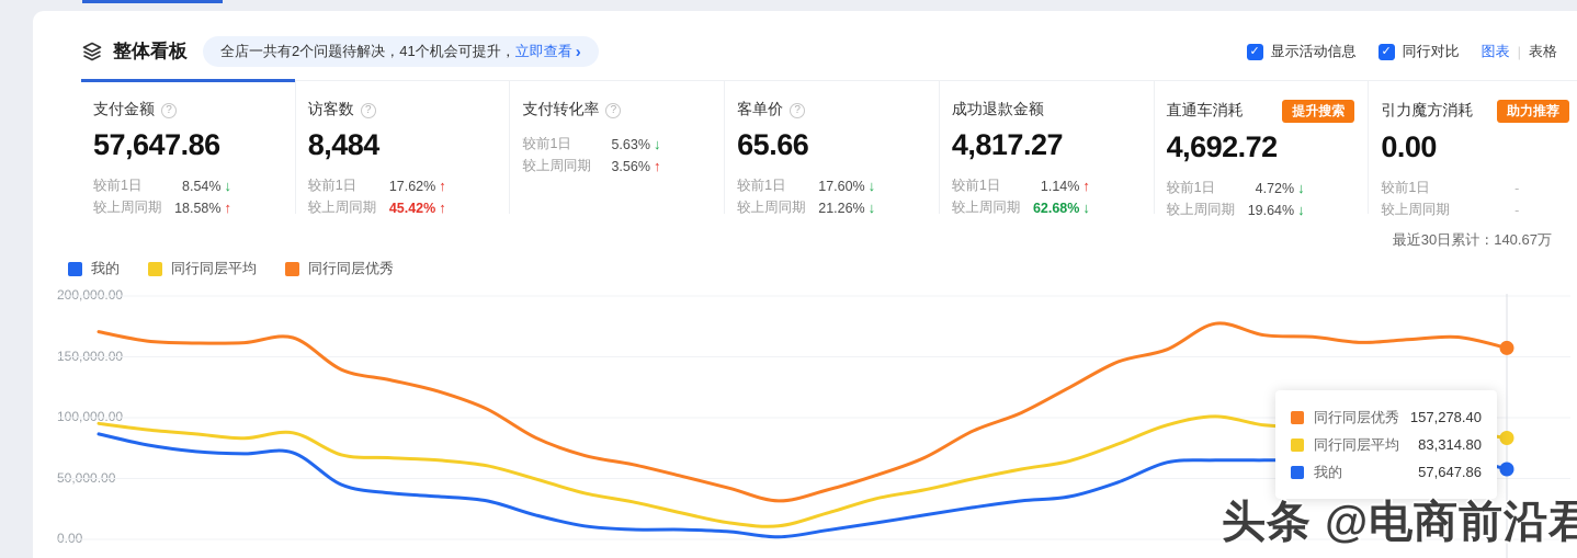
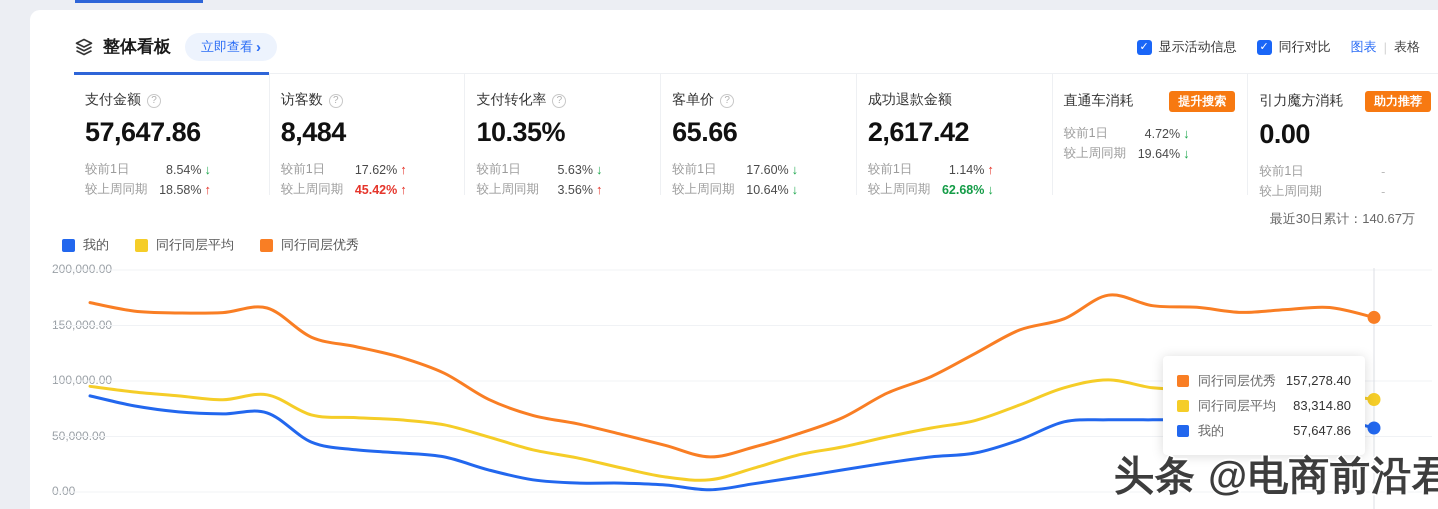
  整体看板
- 全店一共有2个问题待解决，41个机会可提升，
  立即查看
  ›
  ✓
  显示活动信息
  ✓
  同行对比
  图表
  |
  表格
  支付金额
  ?
  57,647.86
  较前1日
  8.54%
  ↓
  较上周同期
  18.58%
  ↑
  访客数
  ?
  8,484
  较前1日
  17.62%
  ↑
  较上周同期
  45.42%
  ↑
  支付转化率
  ?
+ 10.35%
  较前1日
  5.63%
  ↓
  较上周同期
  3.56%
  ↑
  客单价
  ?
  65.66
  较前1日
  17.60%
  ↓
  较上周同期
- 21.26%
+ 10.64%
  ↓
  成功退款金额
- 4,817.27
+ 2,617.42
  较前1日
  1.14%
  ↑
  较上周同期
  62.68%
  ↓
  直通车消耗
  提升搜索
- 4,692.72
  较前1日
  4.72%
  ↓
  较上周同期
  19.64%
  ↓
  引力魔方消耗
  助力推荐
  0.00
  较前1日
  -
  较上周同期
  -
  最近30日累计：140.67万
  我的
  同行同层平均
  同行同层优秀
  200,000.00
  100,000.00
  0.00
  同行同层优秀
  157,278.40
  同行同层平均
  83,314.80
  我的
  57,647.86
  头条 @电商前沿君
